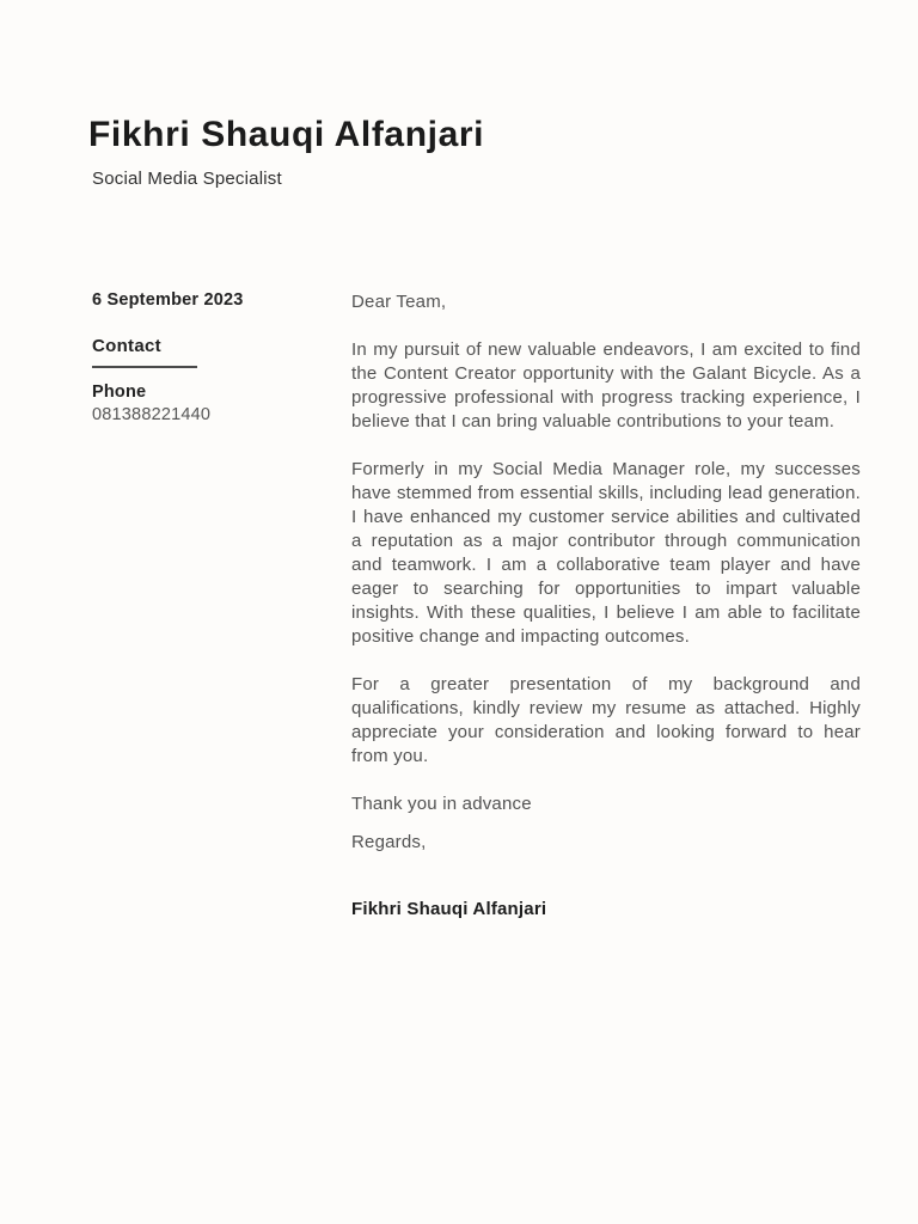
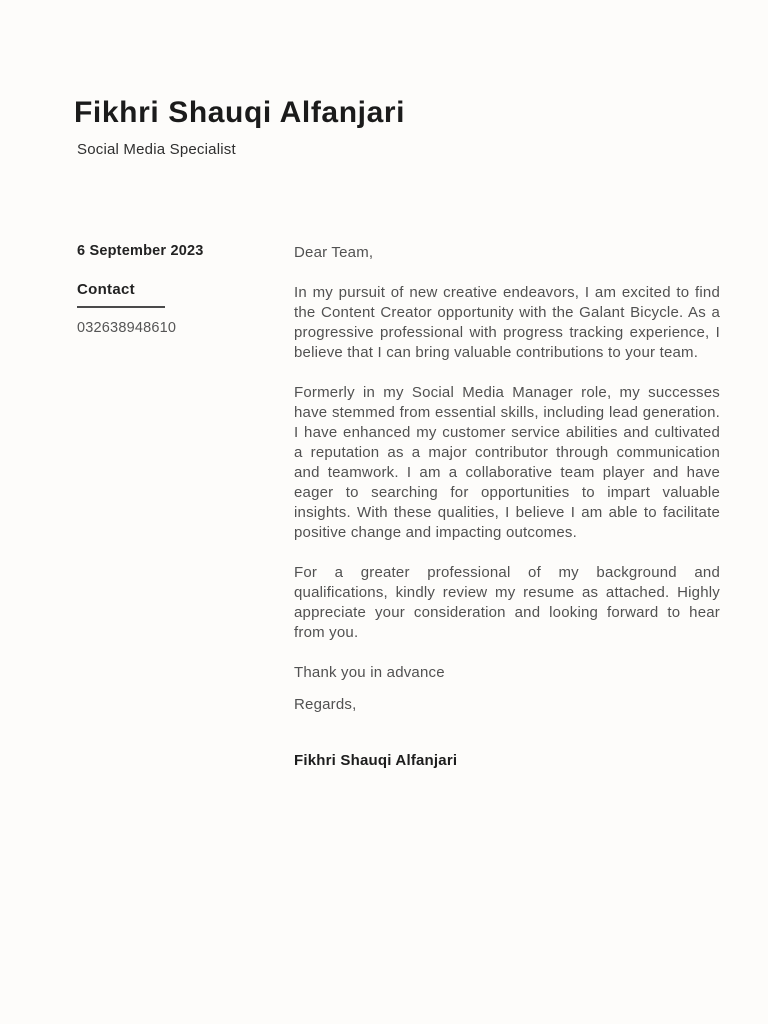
  Fikhri Shauqi Alfanjari
  Social Media Specialist
  6 September 2023
  Contact
- Phone
- 081388221440
+ 032638948610
  Dear Team,
- In my pursuit of new valuable endeavors, I am excited to find the Content Creator opportunity with the Galant Bicycle. As a progressive professional with progress tracking experience, I believe that I can bring valuable contributions to your team.
+ In my pursuit of new creative endeavors, I am excited to find the Content Creator opportunity with the Galant Bicycle. As a progressive professional with progress tracking experience, I believe that I can bring valuable contributions to your team.
  Formerly in my Social Media Manager role, my successes have stemmed from essential skills, including lead generation. I have enhanced my customer service abilities and cultivated a reputation as a major contributor through communication and teamwork. I am a collaborative team player and have eager to searching for opportunities to impart valuable insights. With these qualities, I believe I am able to facilitate positive change and impacting outcomes.
- For a greater presentation of my background and qualifications, kindly review my resume as attached. Highly appreciate your consideration and looking forward to hear from you.
+ For a greater professional of my background and qualifications, kindly review my resume as attached. Highly appreciate your consideration and looking forward to hear from you.
  Thank you in advance
  Regards,
  Fikhri Shauqi Alfanjari
